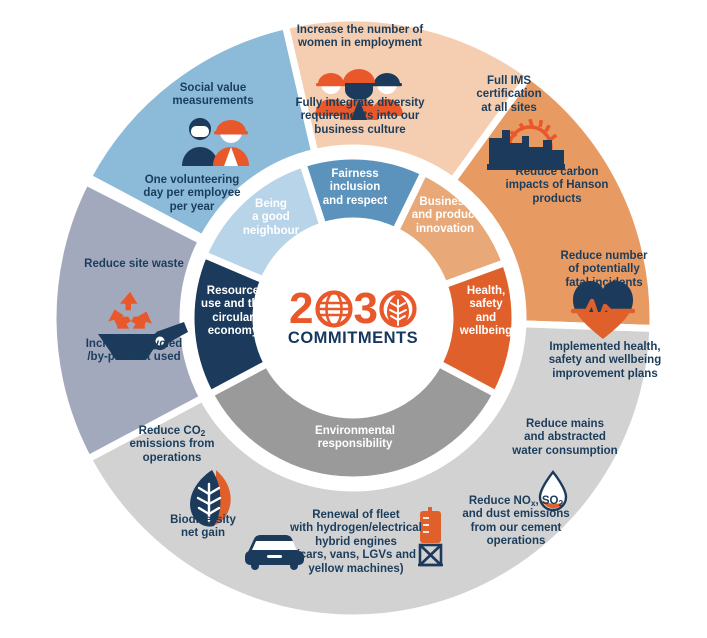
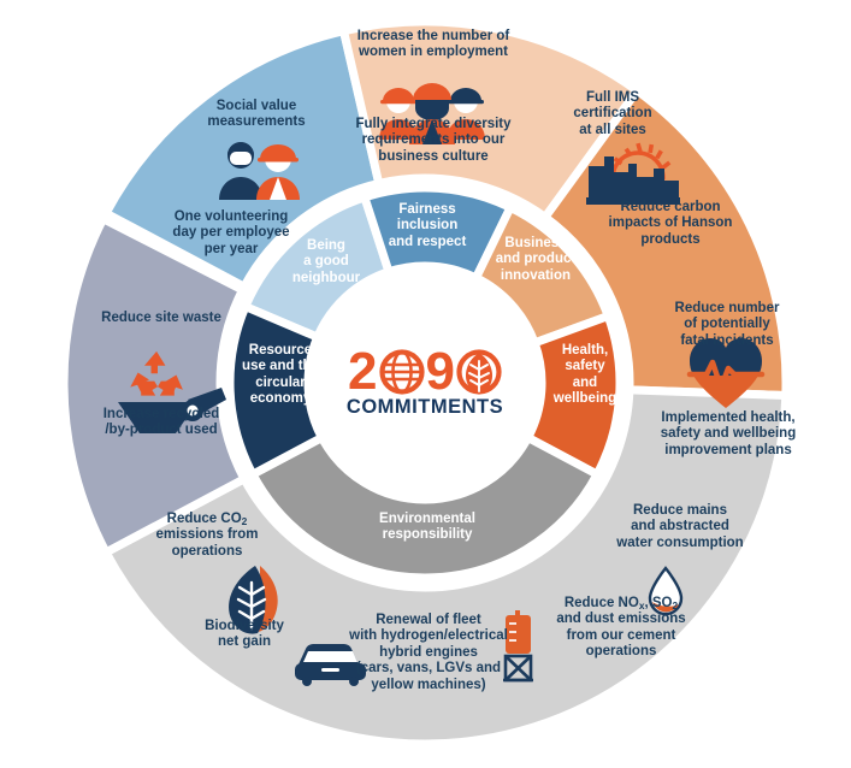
  2
- 3
+ 9
  COMMITMENTS
  Being
  a good
  neighbour
  Fairness
  inclusion
  and respect
  Business
  and product
  innovation
  Health,
  safety
  and
  wellbeing
  Environmental
  responsibility
  Resource
  use and the
  circular
  economy
  Social value
  measurements
  One volunteering
  day per employee
  per year
  Increase the number of
  women in employment
  Fully integrate diversity
  requirements into our
  business culture
  Full IMS
  certification
  at all sites
  Reduce carbon
  impacts of Hanson
  products
  Reduce number
  of potentially
  fatal incidents
  Implemented health,
  safety and wellbeing
  improvement plans
  Reduce mains
  and abstracted
  water consumption
  Reduce NOx, SO2
  and dust emissions
  from our cement
  operations
  Renewal of fleet
  with hydrogen/electrical
  hybrid engines
  (cars, vans, LGVs and
  yellow machines)
  Reduce CO2
  emissions from
  operations
  Biodiversity
  net gain
  Reduce site waste
  Increase recycled
  /by-product used
